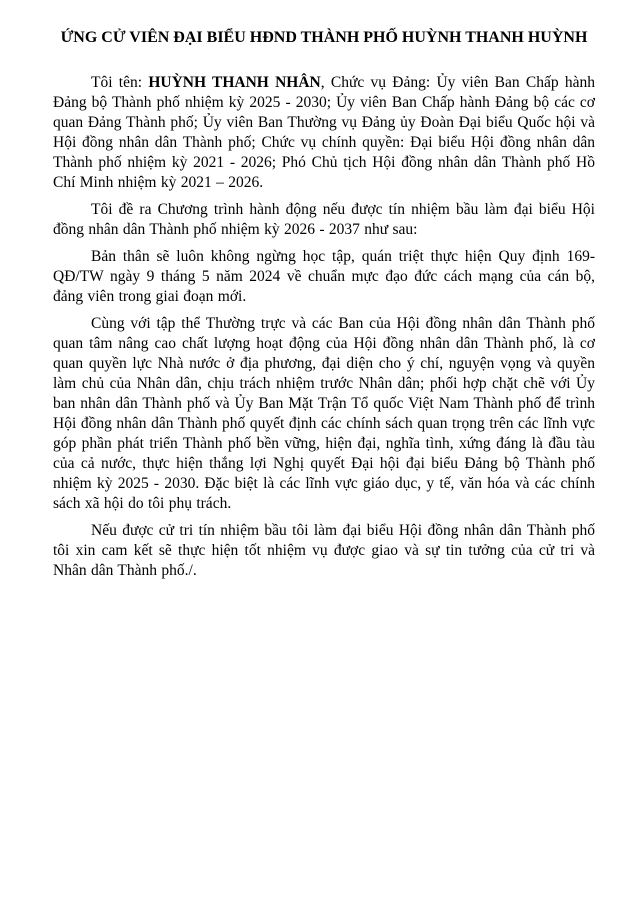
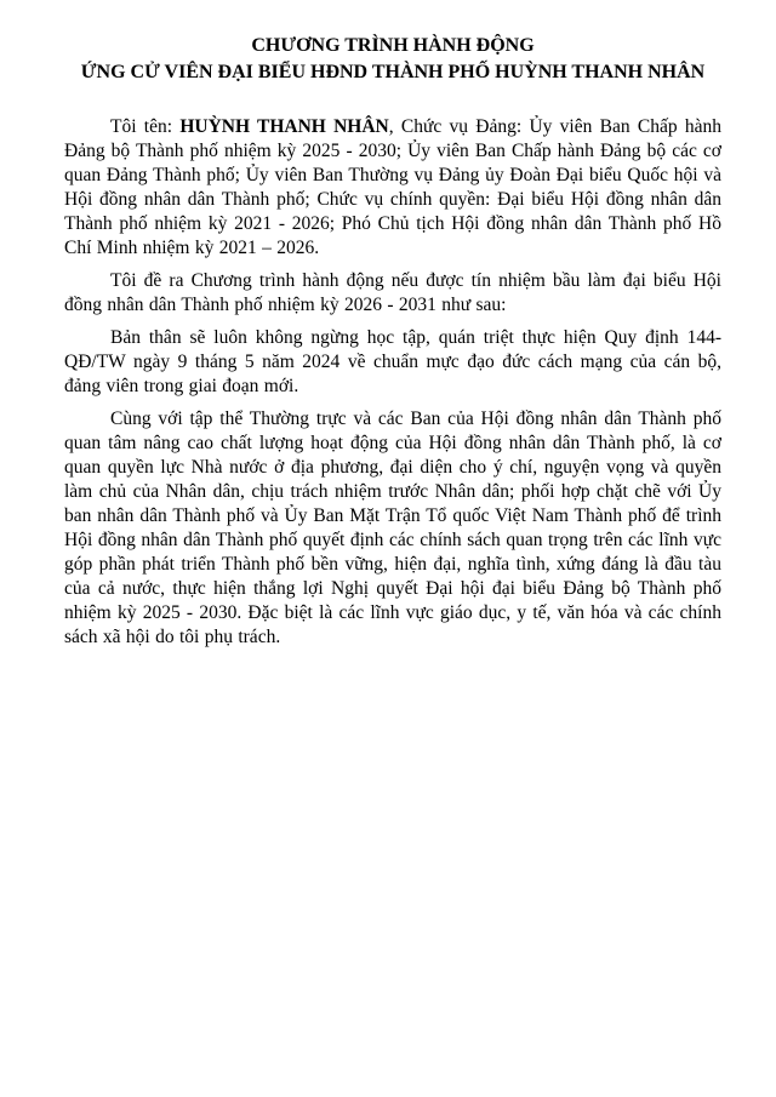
+ CHƯƠNG TRÌNH HÀNH ĐỘNG
- ỨNG CỬ VIÊN ĐẠI BIỂU HĐND THÀNH PHỐ HUỲNH THANH HUỲNH
+ ỨNG CỬ VIÊN ĐẠI BIỂU HĐND THÀNH PHỐ HUỲNH THANH NHÂN
  Tôi tên: HUỲNH THANH NHÂN, Chức vụ Đảng: Ủy viên Ban Chấp hành Đảng bộ Thành phố nhiệm kỳ 2025 - 2030; Ủy viên Ban Chấp hành Đảng bộ các cơ quan Đảng Thành phố; Ủy viên Ban Thường vụ Đảng ủy Đoàn Đại biểu Quốc hội và Hội đồng nhân dân Thành phố; Chức vụ chính quyền: Đại biểu Hội đồng nhân dân Thành phố nhiệm kỳ 2021 - 2026; Phó Chủ tịch Hội đồng nhân dân Thành phố Hồ Chí Minh nhiệm kỳ 2021 – 2026.
- Tôi đề ra Chương trình hành động nếu được tín nhiệm bầu làm đại biểu Hội đồng nhân dân Thành phố nhiệm kỳ 2026 - 2037 như sau:
+ Tôi đề ra Chương trình hành động nếu được tín nhiệm bầu làm đại biểu Hội đồng nhân dân Thành phố nhiệm kỳ 2026 - 2031 như sau:
- Bản thân sẽ luôn không ngừng học tập, quán triệt thực hiện Quy định 169-QĐ/TW ngày 9 tháng 5 năm 2024 về chuẩn mực đạo đức cách mạng của cán bộ, đảng viên trong giai đoạn mới.
+ Bản thân sẽ luôn không ngừng học tập, quán triệt thực hiện Quy định 144-QĐ/TW ngày 9 tháng 5 năm 2024 về chuẩn mực đạo đức cách mạng của cán bộ, đảng viên trong giai đoạn mới.
  Cùng với tập thể Thường trực và các Ban của Hội đồng nhân dân Thành phố quan tâm nâng cao chất lượng hoạt động của Hội đồng nhân dân Thành phố, là cơ quan quyền lực Nhà nước ở địa phương, đại diện cho ý chí, nguyện vọng và quyền làm chủ của Nhân dân, chịu trách nhiệm trước Nhân dân; phối hợp chặt chẽ với Ủy ban nhân dân Thành phố và Ủy Ban Mặt Trận Tổ quốc Việt Nam Thành phố để trình Hội đồng nhân dân Thành phố quyết định các chính sách quan trọng trên các lĩnh vực góp phần phát triển Thành phố bền vững, hiện đại, nghĩa tình, xứng đáng là đầu tàu của cả nước, thực hiện thắng lợi Nghị quyết Đại hội đại biểu Đảng bộ Thành phố nhiệm kỳ 2025 - 2030. Đặc biệt là các lĩnh vực giáo dục, y tế, văn hóa và các chính sách xã hội do tôi phụ trách.
- Nếu được cử tri tín nhiệm bầu tôi làm đại biểu Hội đồng nhân dân Thành phố tôi xin cam kết sẽ thực hiện tốt nhiệm vụ được giao và sự tin tưởng của cử tri và Nhân dân Thành phố./.
